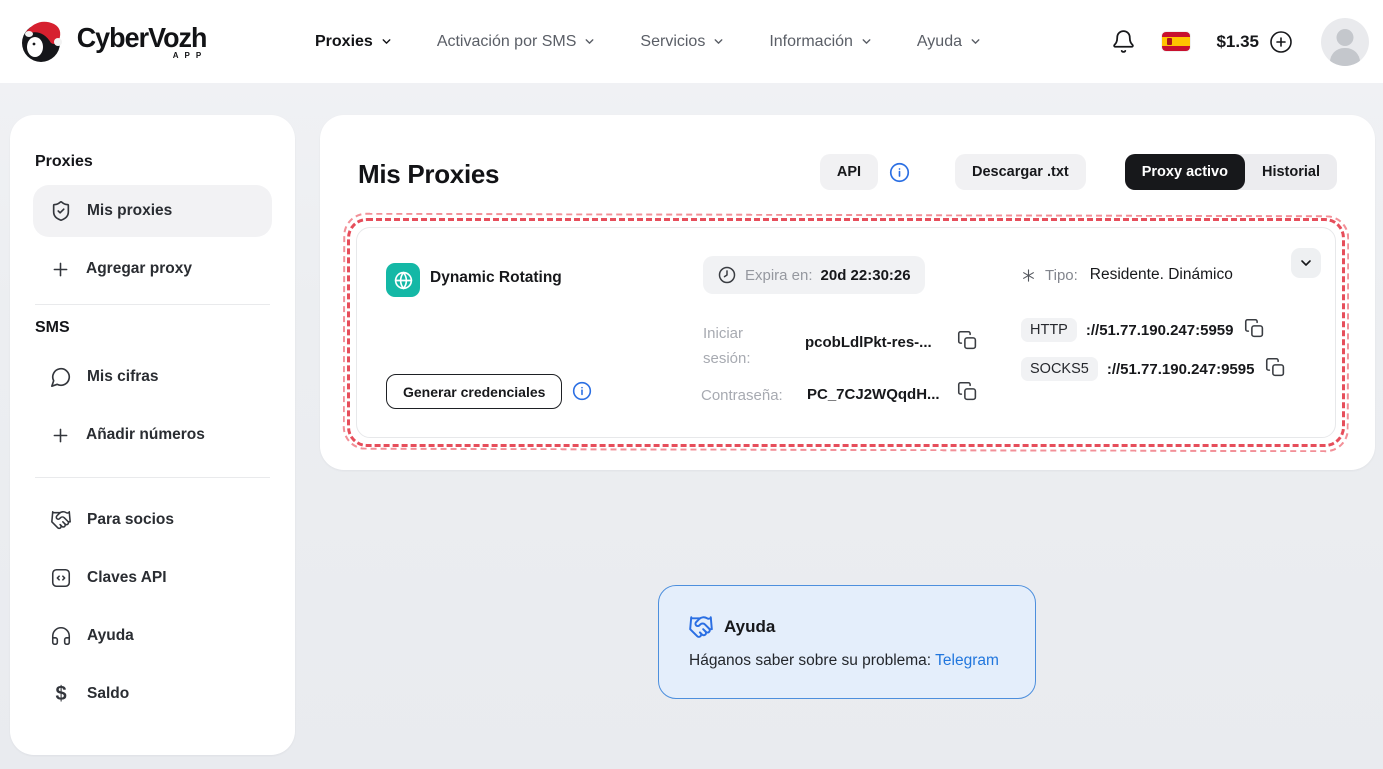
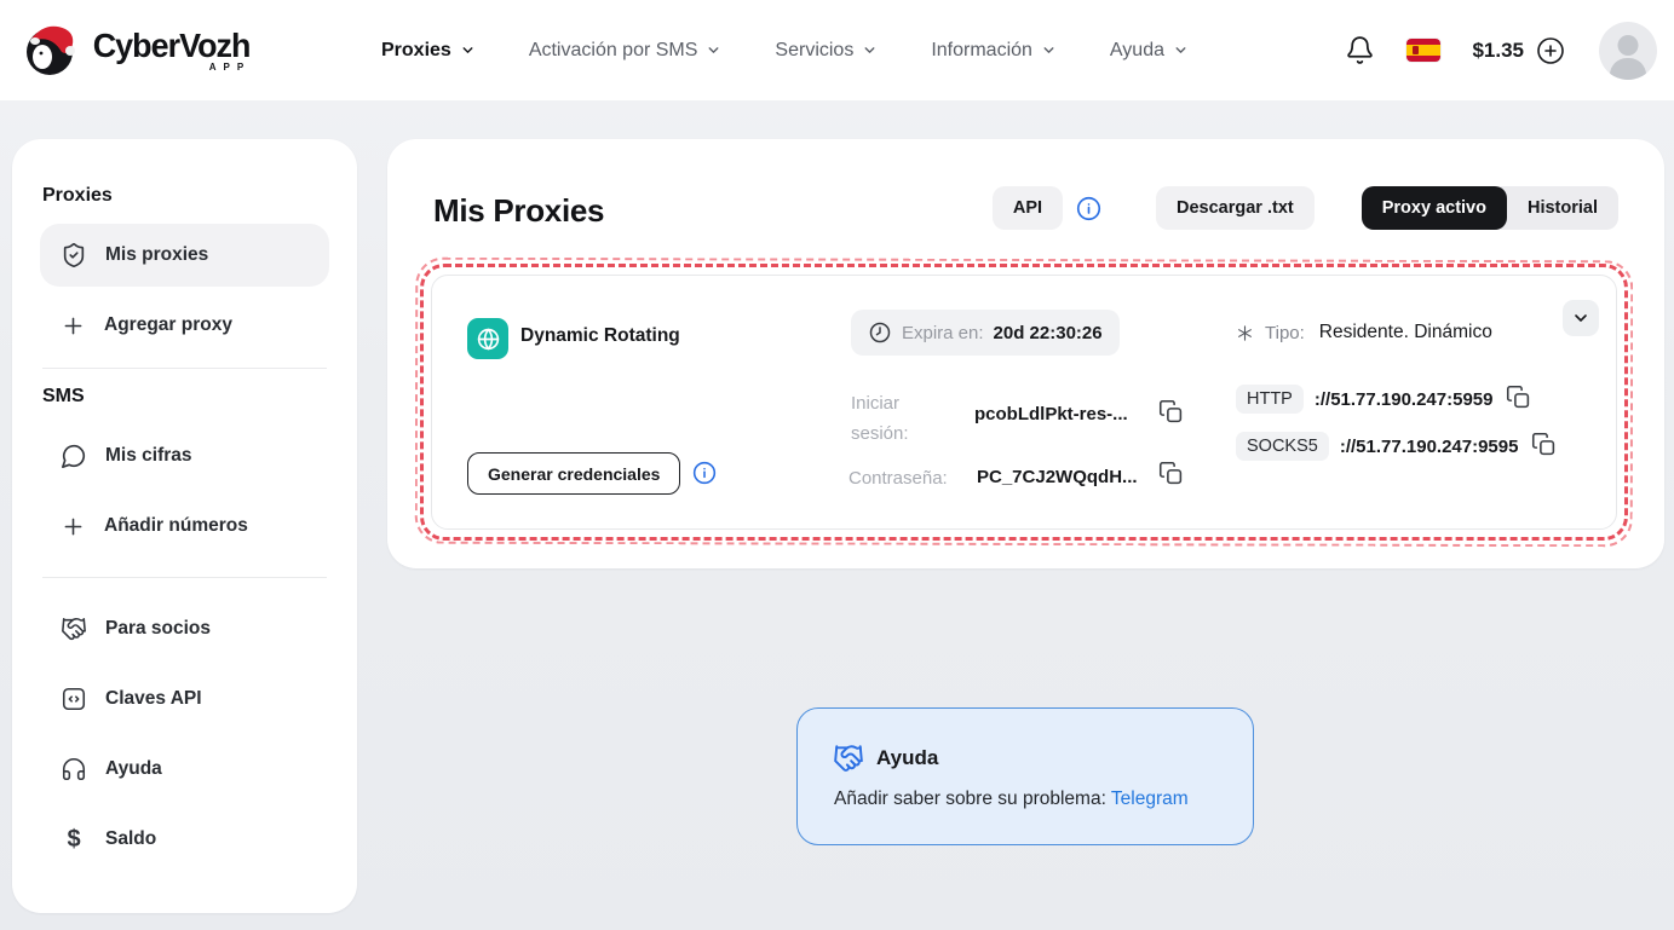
  CyberVozh
  APP
  Proxies
  Activación por SMS
  Servicios
  Información
  Ayuda
  $1.35
  Proxies
  Mis proxies
  Agregar proxy
  SMS
  Mis cifras
  Añadir números
  Para socios
  Claves API
  Ayuda
  $
  Saldo
  Mis Proxies
  API
  Descargar .txt
  Proxy activo
  Historial
  Dynamic Rotating
  Expira en:
  20d 22:30:26
  Tipo:
  Residente. Dinámico
  Iniciar sesión:
  pcobLdlPkt-res-...
  Contraseña:
  PC_7CJ2WQqdH...
  Generar credenciales
  HTTP
  ://51.77.190.247:5959
  SOCKS5
  ://51.77.190.247:9595
  Ayuda
- Háganos saber sobre su problema: Telegram
+ Añadir saber sobre su problema: Telegram
